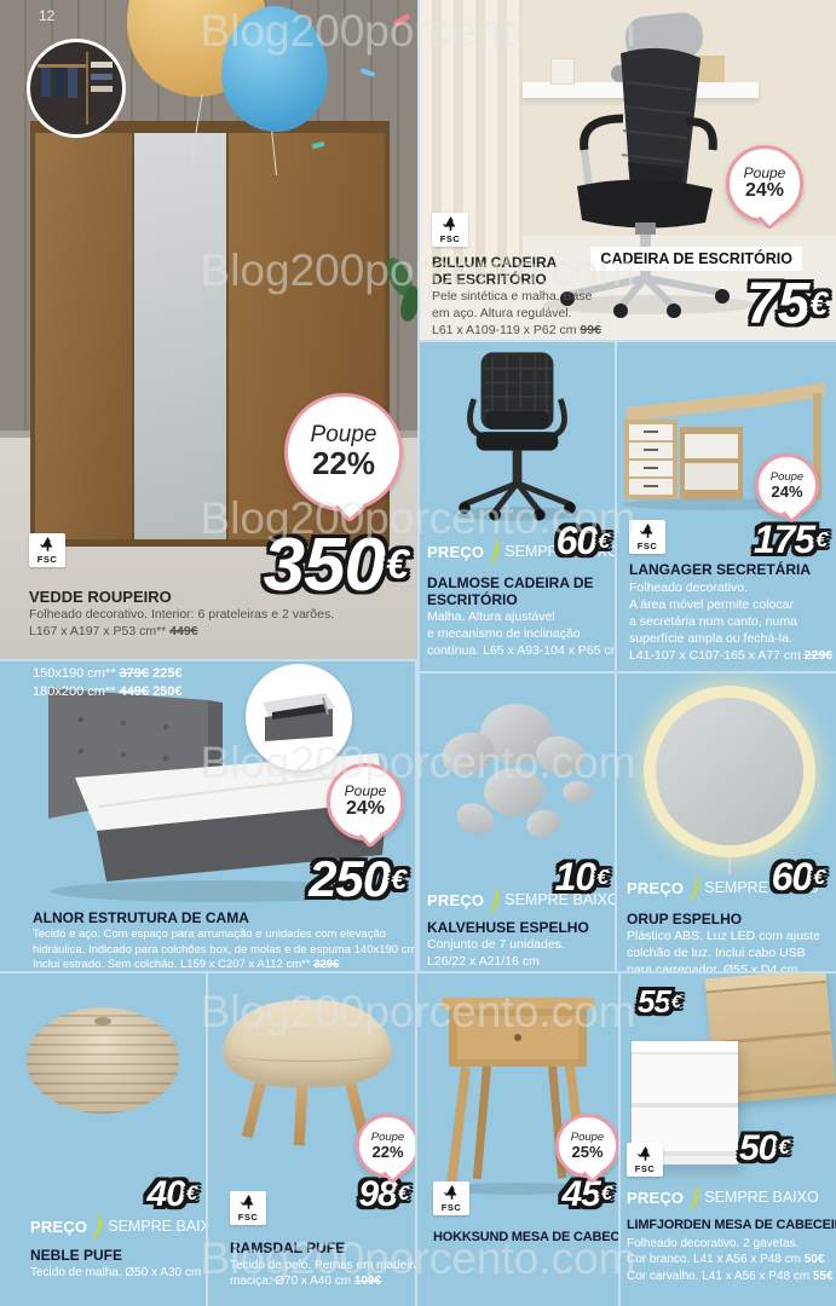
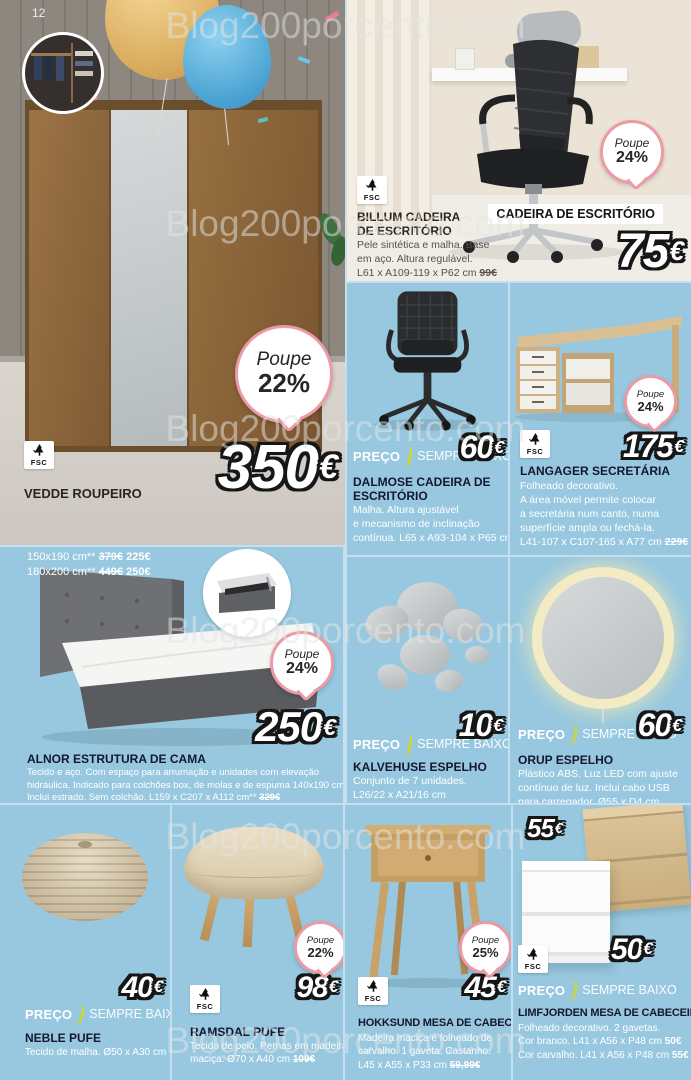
  12
  Poupe
  22%
  350€
  FSC
  VEDDE ROUPEIRO
- Folheado decorativo. Interior: 6 prateleiras e 2 varões.
- L167 x A197 x P53 cm** 449€
  Poupe
  24%
  CADEIRA DE ESCRITÓRIO
  75€
  FSC
  BILLUM CADEIRA
  DE ESCRITÓRIO
  Pele sintética e malha. Base
  em aço. Altura regulável.
  L61 x A109-119 x P62 cm 99€
  60€
  PREÇO
  SEMPRE BAIXO
  DALMOSE CADEIRA DE
  ESCRITÓRIO
  Malha. Altura ajustável
  e mecanismo de inclinação
  contínua. L65 x A93-104 x P65 c
  Poupe
  24%
  FSC
  175€
  LANGAGER SECRETÁRIA
  Folheado decorativo.
  A área móvel permite colocar
  a secretária num canto, numa
  superfície ampla ou fechá-la.
  L41-107 x C107-165 x A77 cm 229€
  150x190 cm** 379€ 225€
  180x200 cm** 449€ 250€
  Poupe
  24%
  250€
  ALNOR ESTRUTURA DE CAMA
  Tecido e aço. Com espaço para arrumação e unidades com elevação
  hidráulica. Indicado para colchões box, de molas e de espuma 140x190 cm
  Inclui estrado. Sem colchão. L159 x C207 x A112 cm** 329€
  10€
  PREÇO
  SEMPRE BAIXO
  KALVEHUSE ESPELHO
  Conjunto de 7 unidades.
  L26/22 x A21/16 cm
  PREÇO
  SEMPRE BAIXO
  60€
  ORUP ESPELHO
  Plástico ABS. Luz LED com ajuste
- colchão de luz. Inclui cabo USB
+ contínuo de luz. Inclui cabo USB
  para carregador. Ø55 x D4 cm
  40€
  PREÇO
  SEMPRE BAIX
  NEBLE PUFE
  Tecido de malha. Ø50 x A30 cm
  Poupe
  22%
  98€
  FSC
  RAMSDAL PUFE
  Tecido de pelo. Pernas em madeir
  maciça. Ø70 x A40 cm 109€
  Poupe
  25%
  45€
  FSC
  HOKKSUND MESA DE CABEC
+ Madeira maciça e folheado de
+ carvalho. 1 gaveta. Castanho.
+ L45 x A55 x P33 cm 59,99€
  55€
  50€
  FSC
  PREÇO
  SEMPRE BAIXO
  LIMFJORDEN MESA DE CABECEI
  Folheado decorativo. 2 gavetas.
  Cor branco. L41 x A56 x P48 cm 50€
  Cor carvalho. L41 x A56 x P48 cm 55€
  Blog200porcento.com
  Blog200porcento.com
  Blog200porcento.com
  Blog200porcento.com
  Blog200porcento.com
  Blog200porcento.com
